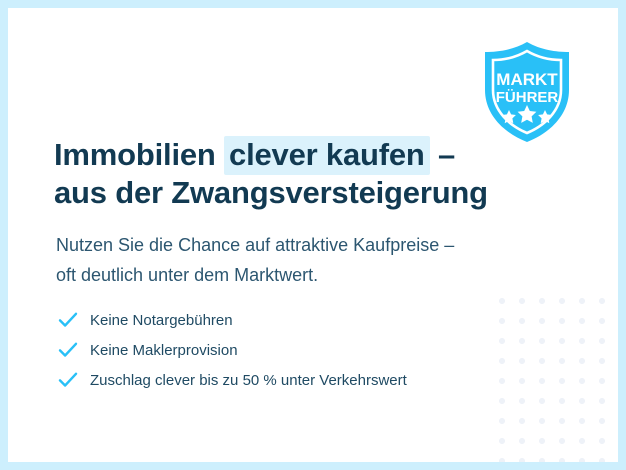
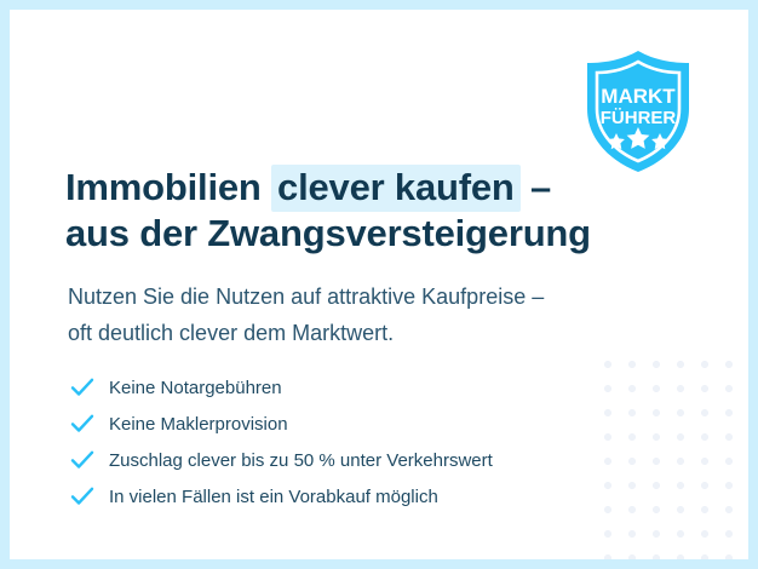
  MARKT
  FÜHRER
  Immobilien clever kaufen –
  aus der Zwangsversteigerung
- Nutzen Sie die Chance auf attraktive Kaufpreise –
+ Nutzen Sie die Nutzen auf attraktive Kaufpreise –
- oft deutlich unter dem Marktwert.
+ oft deutlich clever dem Marktwert.
  Keine Notargebühren
  Keine Maklerprovision
  Zuschlag clever bis zu 50 % unter Verkehrswert
+ In vielen Fällen ist ein Vorabkauf möglich
